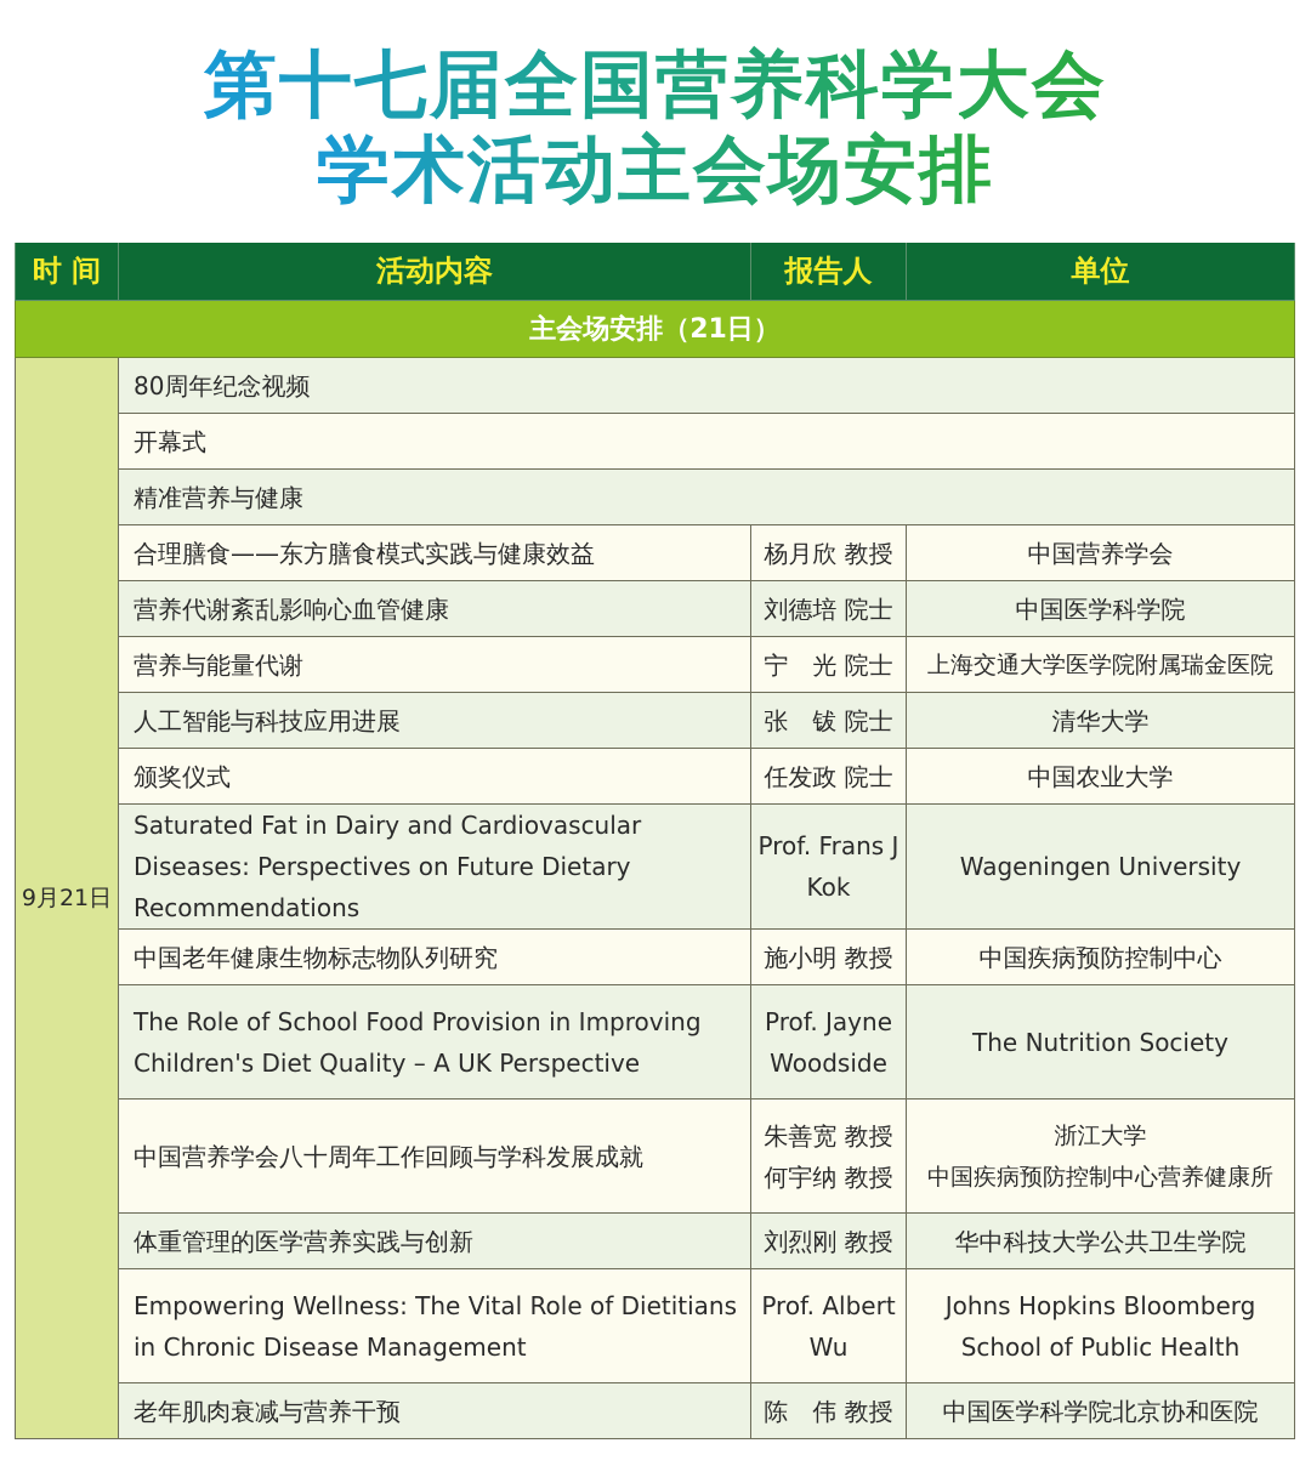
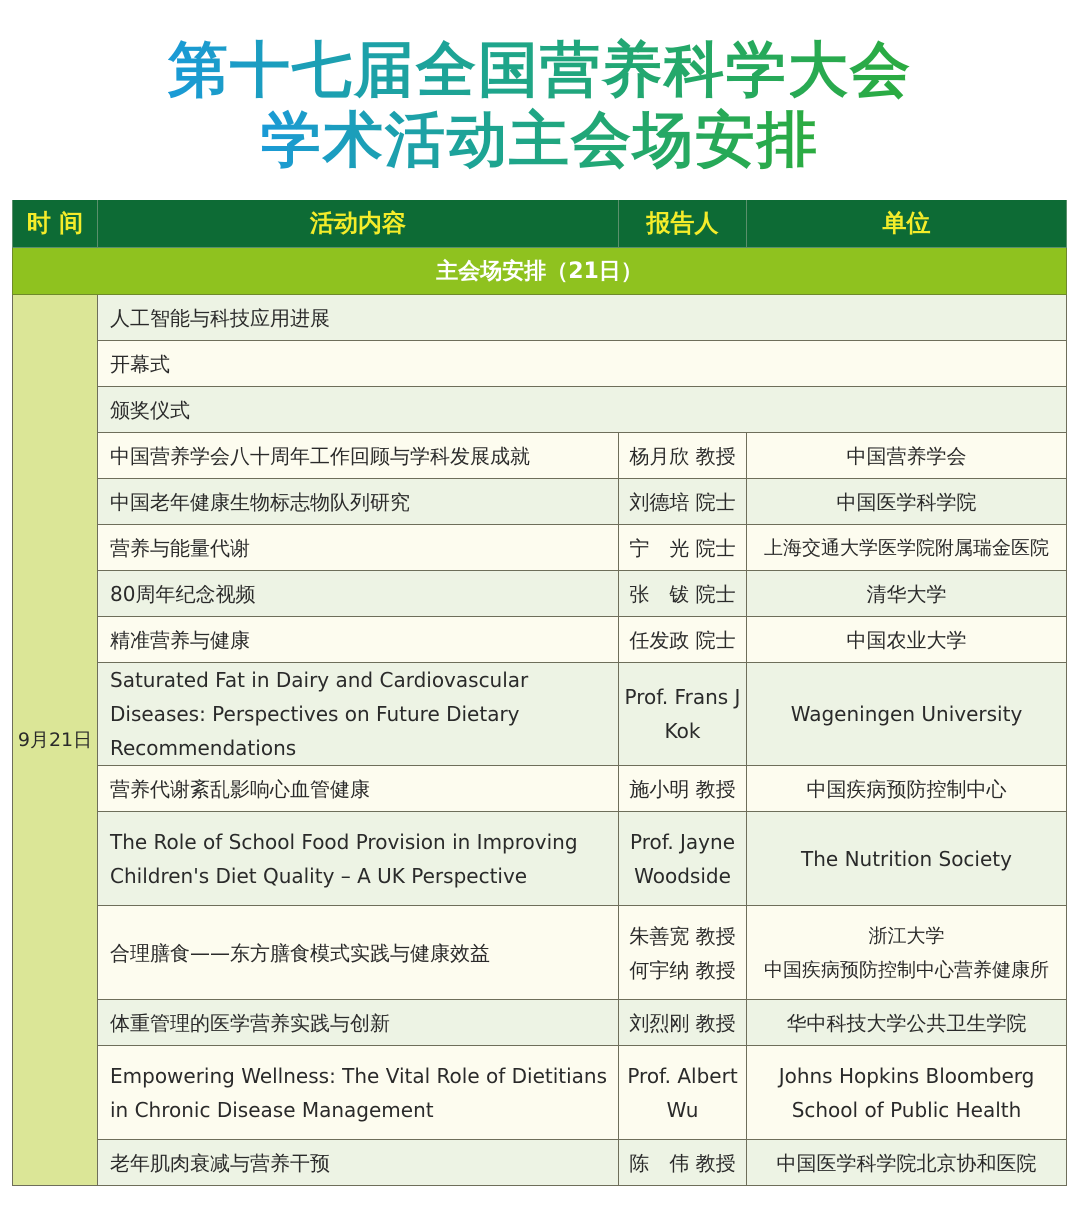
  第十七届全国营养科学大会
  学术活动主会场安排
  时 间	活动内容	报告人	单位
  主会场安排（21日）
- 9月21日	80周年纪念视频
+ 9月21日	人工智能与科技应用进展
  开幕式
- 精准营养与健康
+ 颁奖仪式
- 合理膳食——东方膳食模式实践与健康效益	杨月欣 教授	中国营养学会
+ 中国营养学会八十周年工作回顾与学科发展成就	杨月欣 教授	中国营养学会
- 营养代谢紊乱影响心血管健康	刘德培 院士	中国医学科学院
+ 中国老年健康生物标志物队列研究	刘德培 院士	中国医学科学院
  营养与能量代谢	宁 光 院士	上海交通大学医学院附属瑞金医院
- 人工智能与科技应用进展	张 钹 院士	清华大学
+ 80周年纪念视频	张 钹 院士	清华大学
- 颁奖仪式	任发政 院士	中国农业大学
+ 精准营养与健康	任发政 院士	中国农业大学
  Saturated Fat in Dairy and Cardiovascular Diseases: Perspectives on Future Dietary Recommendations	Prof. Frans J Kok	Wageningen University
- 中国老年健康生物标志物队列研究	施小明 教授	中国疾病预防控制中心
+ 营养代谢紊乱影响心血管健康	施小明 教授	中国疾病预防控制中心
  The Role of School Food Provision in Improving Children's Diet Quality – A UK Perspective	Prof. Jayne Woodside	The Nutrition Society
- 中国营养学会八十周年工作回顾与学科发展成就	朱善宽 教授 何宇纳 教授	浙江大学 中国疾病预防控制中心营养健康所
+ 合理膳食——东方膳食模式实践与健康效益	朱善宽 教授 何宇纳 教授	浙江大学 中国疾病预防控制中心营养健康所
  体重管理的医学营养实践与创新	刘烈刚 教授	华中科技大学公共卫生学院
  Empowering Wellness: The Vital Role of Dietitians in Chronic Disease Management	Prof. Albert Wu	Johns Hopkins Bloomberg School of Public Health
  老年肌肉衰减与营养干预	陈 伟 教授	中国医学科学院北京协和医院
